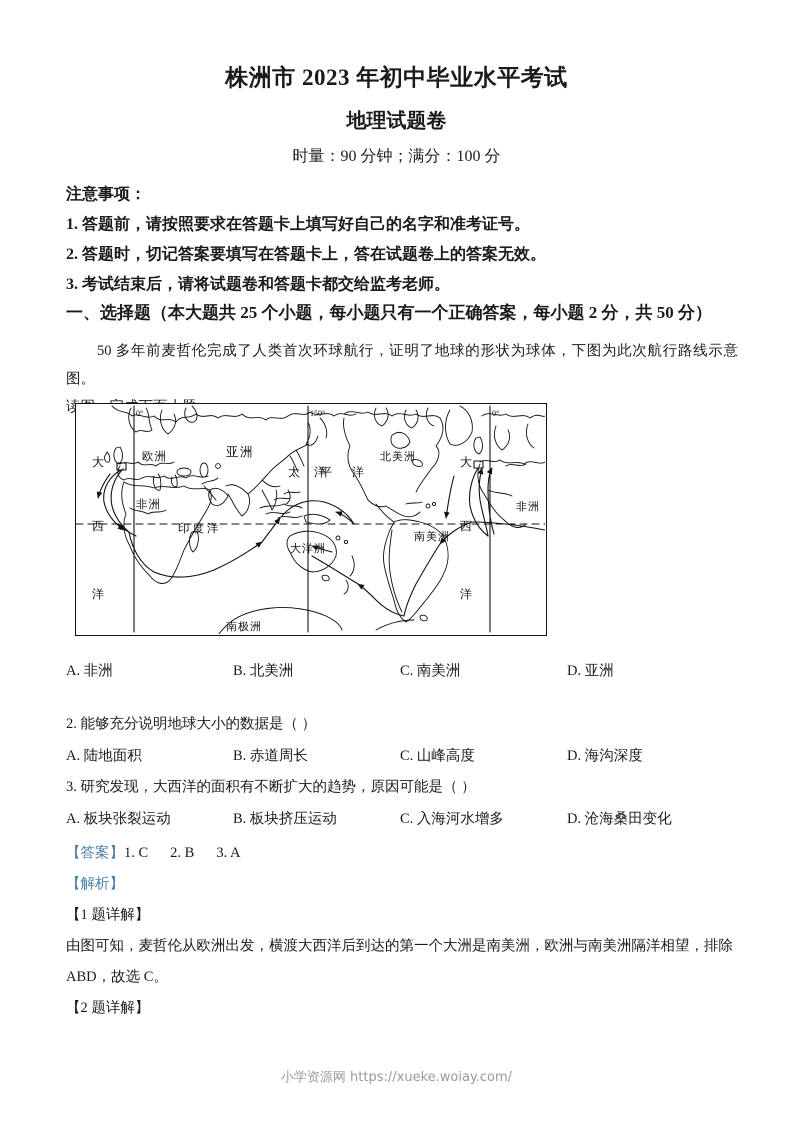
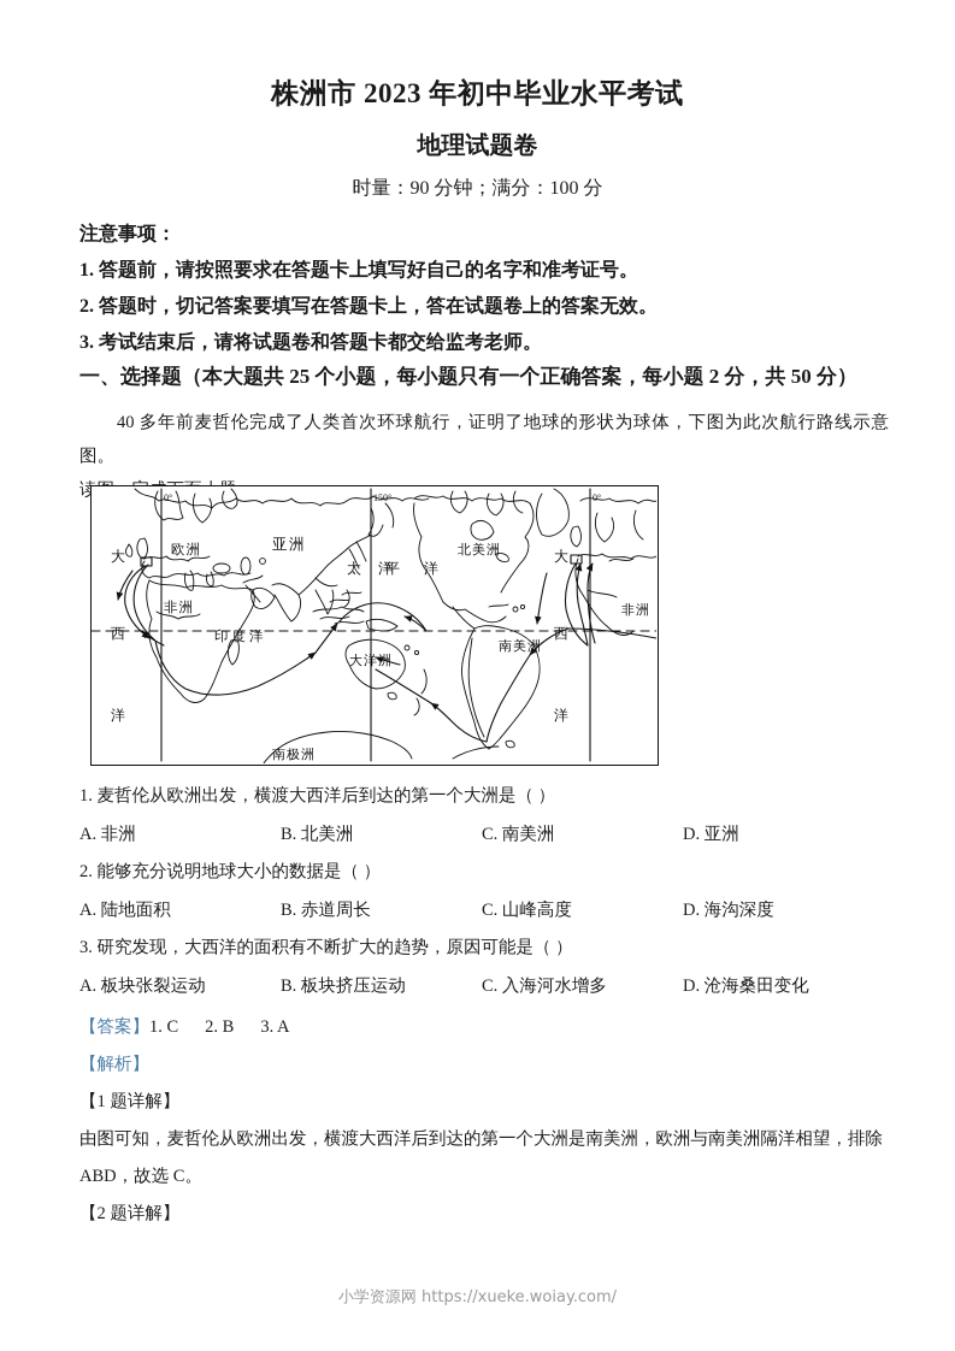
  株洲市 2023 年初中毕业水平考试
  地理试题卷
  时量：90 分钟；满分：100 分
  注意事项：
  1. 答题前，请按照要求在答题卡上填写好自己的名字和准考证号。
  2. 答题时，切记答案要填写在答题卡上，答在试题卷上的答案无效。
  3. 考试结束后，请将试题卷和答题卡都交给监考老师。
  一、选择题（本大题共 25 个小题，每小题只有一个正确答案，每小题 2 分，共 50 分）
- 50 多年前麦哲伦完成了人类首次环球航行，证明了地球的形状为球体，下图为此次航行路线示意图。
+ 40 多年前麦哲伦完成了人类首次环球航行，证明了地球的形状为球体，下图为此次航行路线示意图。
  0°
  150°
  0°
  欧洲
  亚洲
  非洲
  北美洲
  南美洲
  大洋洲
  南极洲
  非洲
  印度洋
  太平洋
  大
  西
  洋
  大
  西
  洋
  洋
+ 1. 麦哲伦从欧洲出发，横渡大西洋后到达的第一个大洲是（ ）
  A. 非洲
  B. 北美洲
  C. 南美洲
  D. 亚洲
  2. 能够充分说明地球大小的数据是（ ）
  A. 陆地面积
  B. 赤道周长
  C. 山峰高度
  D. 海沟深度
  3. 研究发现，大西洋的面积有不断扩大的趋势，原因可能是（ ）
  A. 板块张裂运动
  B. 板块挤压运动
  C. 入海河水增多
  D. 沧海桑田变化
  【答案】1. C 2. B 3. A
  【解析】
  【1 题详解】
  由图可知，麦哲伦从欧洲出发，横渡大西洋后到达的第一个大洲是南美洲，欧洲与南美洲隔洋相望，排除
  ABD，故选 C。
  【2 题详解】
  小学资源网 https://xueke.woiay.com/
